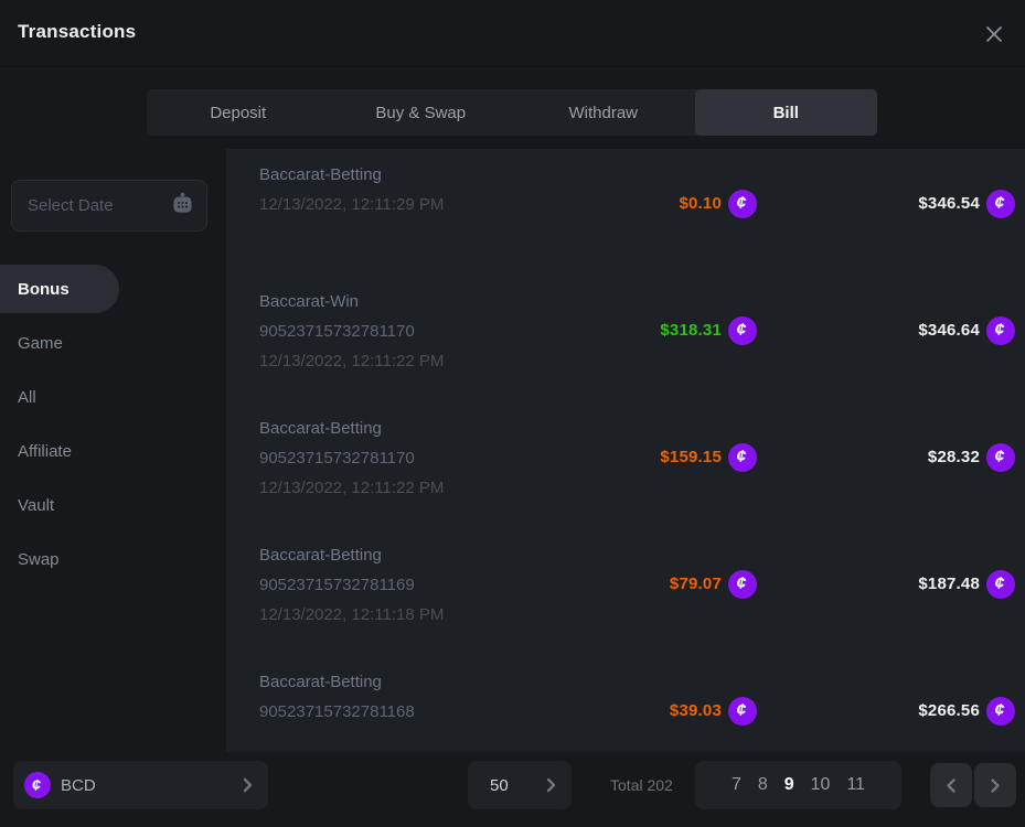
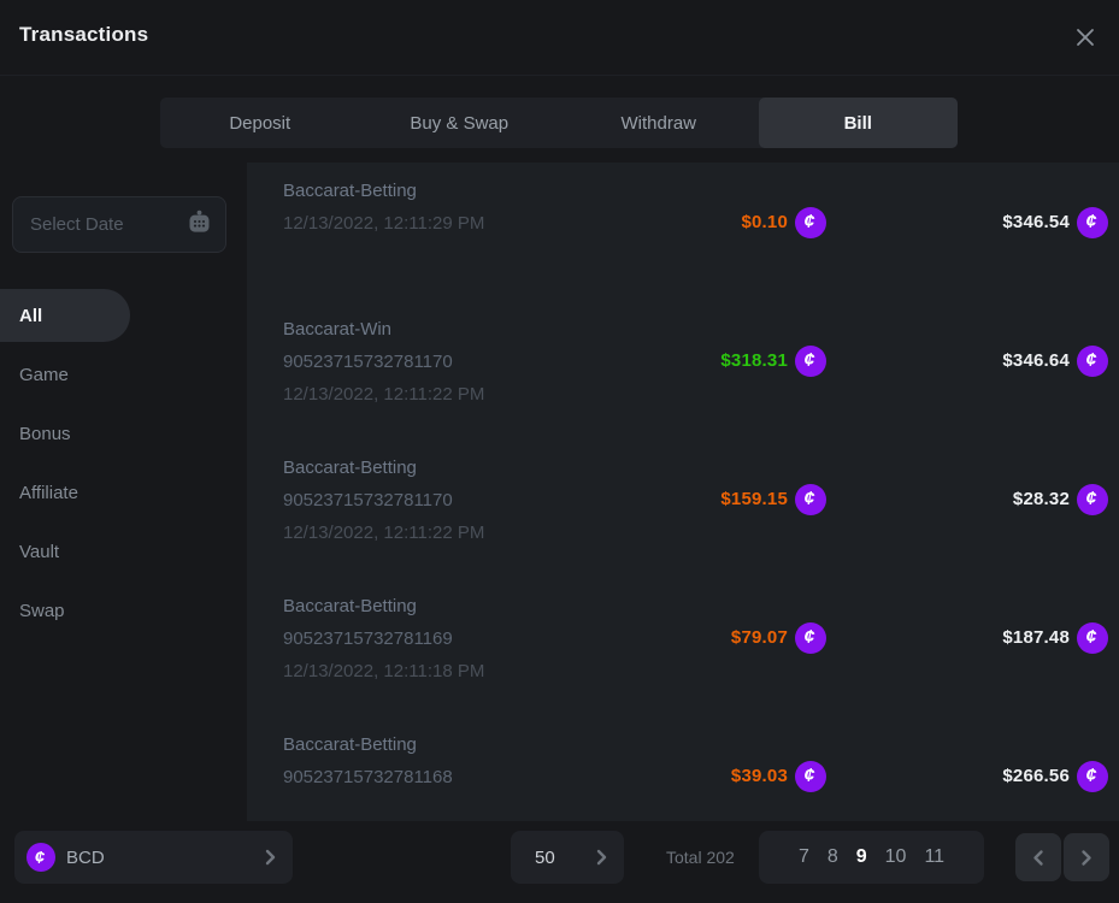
  Transactions
  Deposit
  Buy & Swap
  Withdraw
  Bill
  Select Date
- Bonus
+ All
  Game
- All
+ Bonus
  Affiliate
  Vault
  Swap
  Baccarat-Betting
  12/13/2022, 12:11:29 PM
  $0.10
  ¢
  $346.54
  ¢
  Baccarat-Win
  90523715732781170
  12/13/2022, 12:11:22 PM
  $318.31
  ¢
  $346.64
  ¢
  Baccarat-Betting
  90523715732781170
  12/13/2022, 12:11:22 PM
  $159.15
  ¢
  $28.32
  ¢
  Baccarat-Betting
  90523715732781169
  12/13/2022, 12:11:18 PM
  $79.07
  ¢
  $187.48
  ¢
  Baccarat-Betting
  90523715732781168
  $39.03
  ¢
  $266.56
  ¢
  ¢
  BCD
  50
  Total 202
  7
  8
  9
  10
  11
